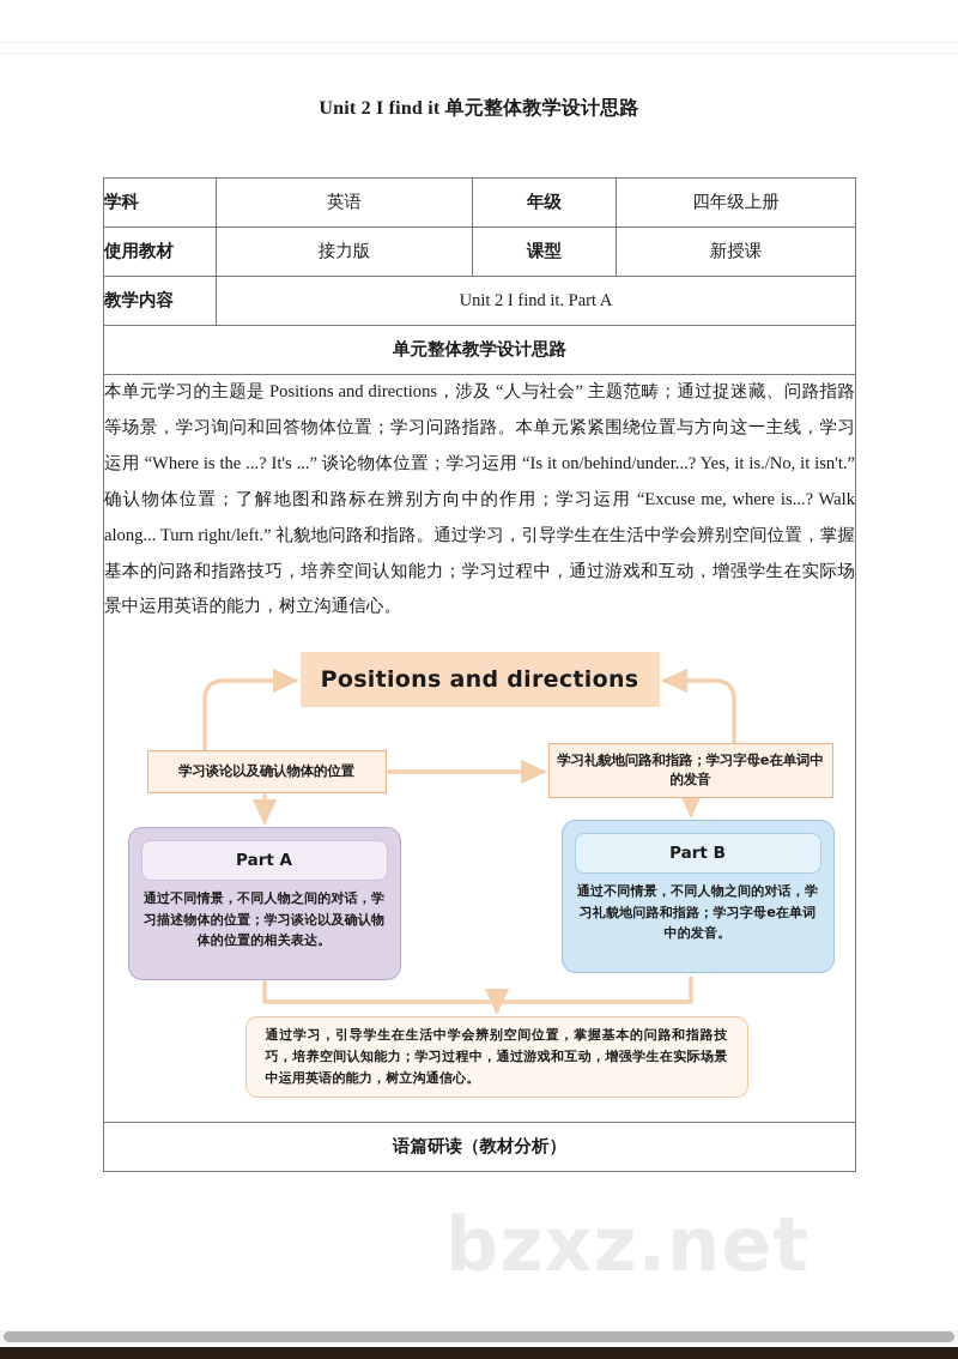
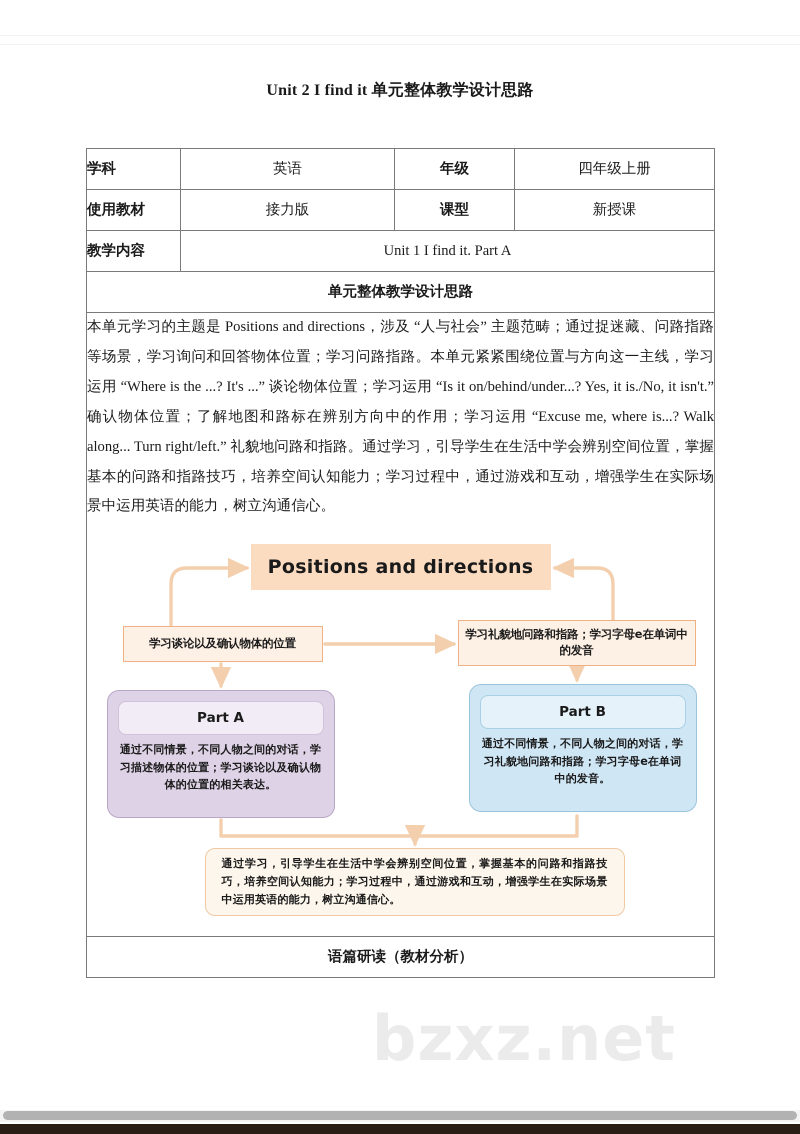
  Unit 2 I find it 单元整体教学设计思路
  学科	英语	年级	四年级上册
  使用教材	接力版	课型	新授课
- 教学内容	Unit 2 I find it. Part A
+ 教学内容	Unit 1 I find it. Part A
  单元整体教学设计思路
  本单元学习的主题是 Positions and directions，涉及 “人与社会” 主题范畴；通过捉迷藏、问路指路等场景，学习询问和回答物体位置；学习问路指路。本单元紧紧围绕位置与方向这一主线，学习运用 “Where is the ...? It's ...” 谈论物体位置；学习运用 “Is it on/behind/under...? Yes, it is./No, it isn't.” 确认物体位置；了解地图和路标在辨别方向中的作用；学习运用 “Excuse me, where is...? Walk along... Turn right/left.” 礼貌地问路和指路。通过学习，引导学生在生活中学会辨别空间位置，掌握基本的问路和指路技巧，培养空间认知能力；学习过程中，通过游戏和互动，增强学生在实际场景中运用英语的能力，树立沟通信心。 Positions and directions 学习谈论以及确认物体的位置 学习礼貌地问路和指路；学习字母e在单词中的发音 Part A 通过不同情景，不同人物之间的对话，学习描述物体的位置；学习谈论以及确认物体的位置的相关表达。 Part B 通过不同情景，不同人物之间的对话，学习礼貌地问路和指路；学习字母e在单词中的发音。 通过学习，引导学生在生活中学会辨别空间位置，掌握基本的问路和指路技巧，培养空间认知能力；学习过程中，通过游戏和互动，增强学生在实际场景中运用英语的能力，树立沟通信心。
  语篇研读（教材分析）
